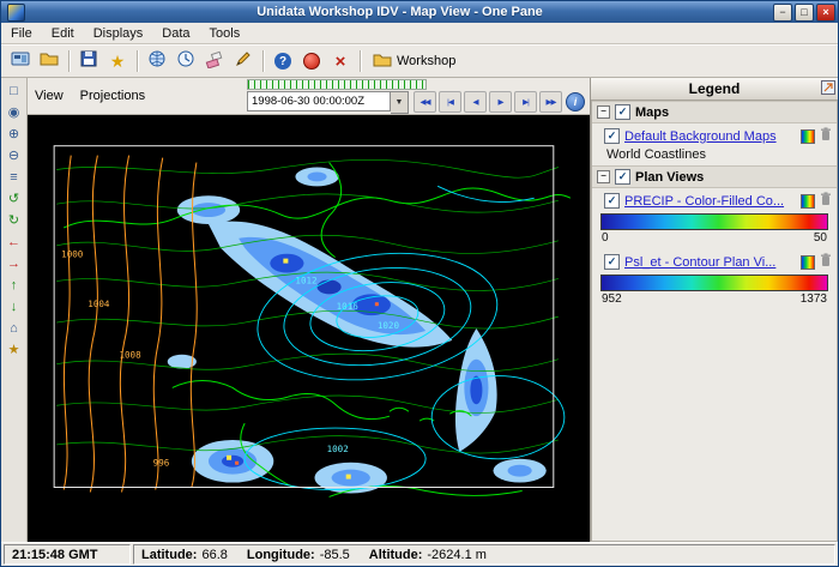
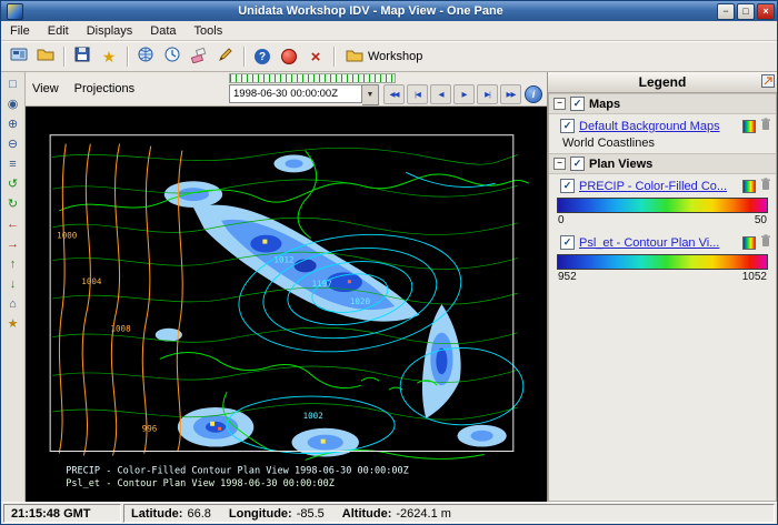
  Unidata Workshop IDV - Map View - One Pane
  −
  □
  ×
  File
  Edit
  Displays
  Data
  Tools
  ★
  ?
  ×
  Workshop
  □
  ◉
  ⊕
  ⊖
  ≡
  ↺
  ↻
  ←
  →
  ↑
  ↓
  ⌂
  ★
  View
  Projections
  1998-06-30 00:00:00Z
  i
  1004
  1008
  1000
  996
  1012
- 1016
+ 1197
  1020
  1002
+ PRECIP - Color-Filled Contour Plan View 1998-06-30 00:00:00Z
+ Psl_et - Contour Plan View 1998-06-30 00:00:00Z
  Legend
  −
  ✓
  Maps
  ✓
  Default Background Maps
  World Coastlines
  −
  ✓
  Plan Views
  ✓
  PRECIP - Color-Filled Co...
  0
  50
  ✓
  Psl_et - Contour Plan Vi...
  952
- 1373
+ 1052
  21:15:48 GMT
  Latitude:
  66.8
  Longitude:
  -85.5
  Altitude:
  -2624.1 m
